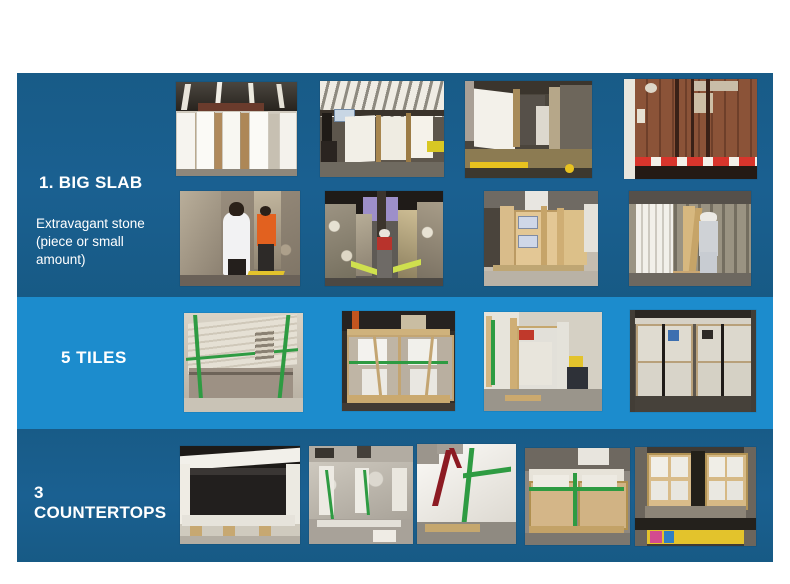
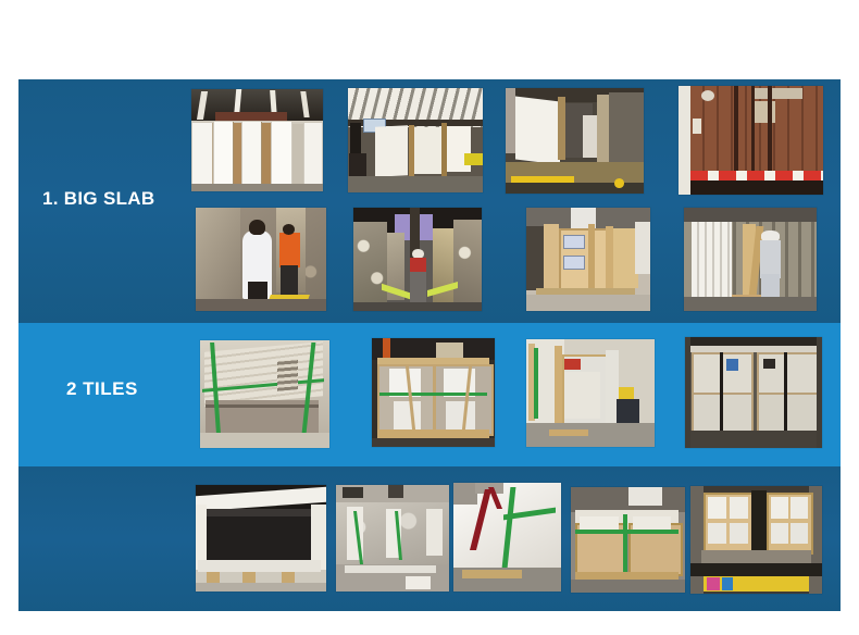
  1. BIG SLAB
- Extravagant stone (piece or small amount)
- 5 TILES
+ 2 TILES
- 3 COUNTERTOPS
